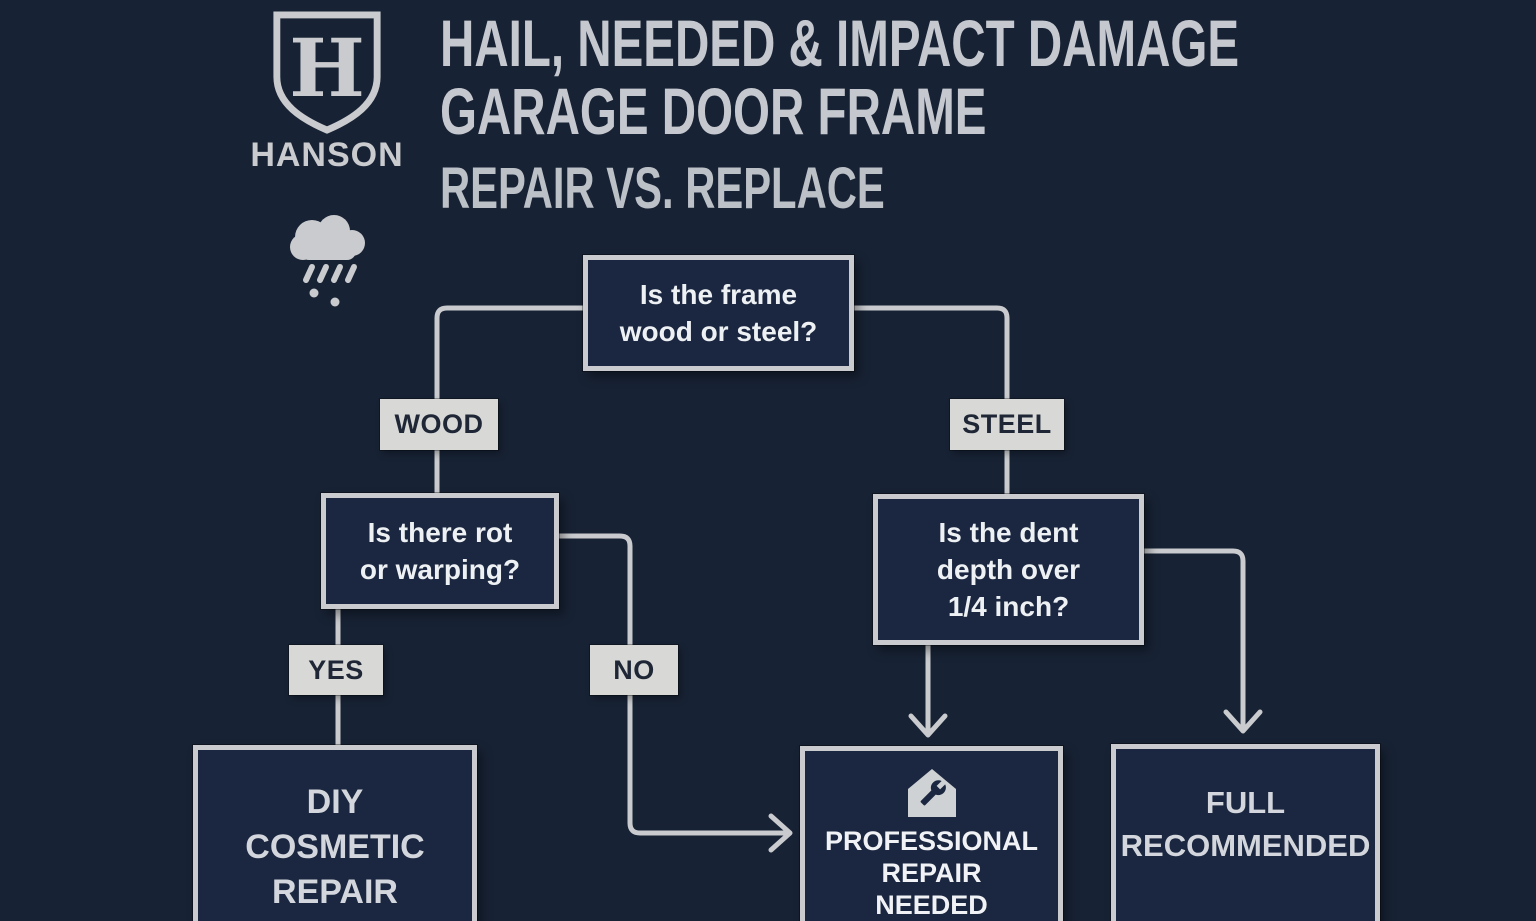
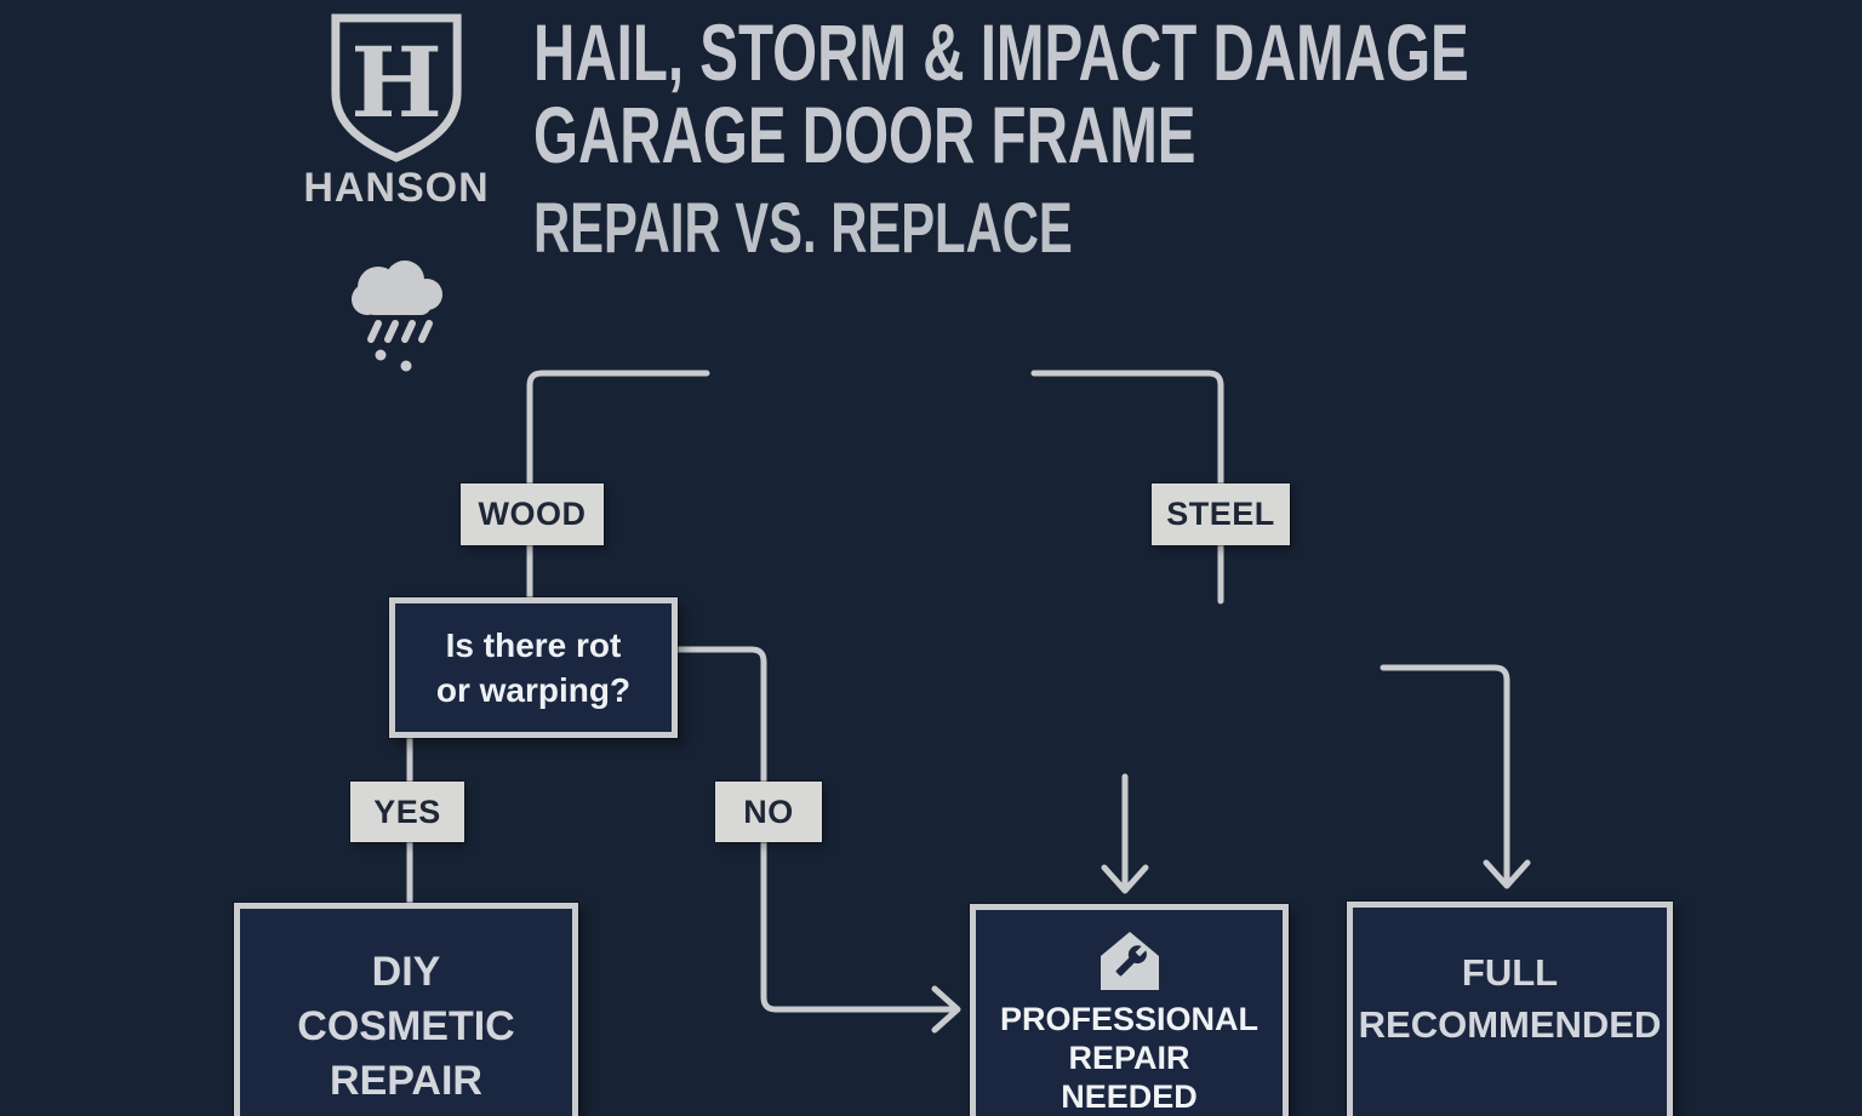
  H
  HANSON
- HAIL, NEEDED & IMPACT DAMAGE
+ HAIL, STORM & IMPACT DAMAGE
  GARAGE DOOR FRAME
  REPAIR VS. REPLACE
- Is the frame
- wood or steel?
  WOOD
  STEEL
  Is there rot
  or warping?
- Is the dent
- depth over
- 1/4 inch?
  YES
  NO
  DIY
  COSMETIC
  REPAIR
  PROFESSIONAL
  REPAIR
  NEEDED
  FULL
  RECOMMENDED
